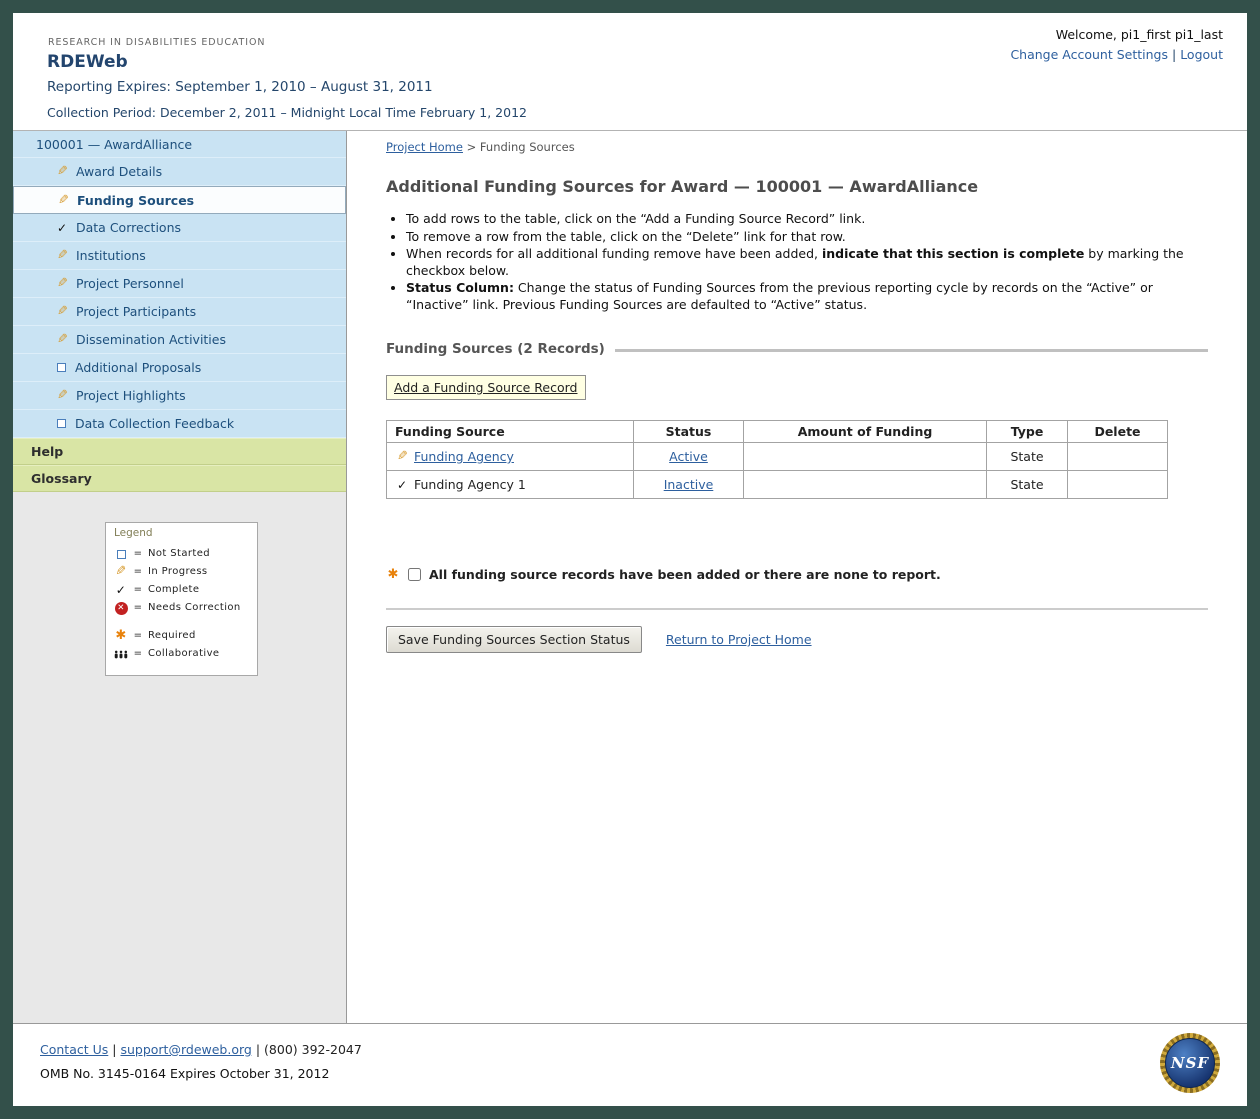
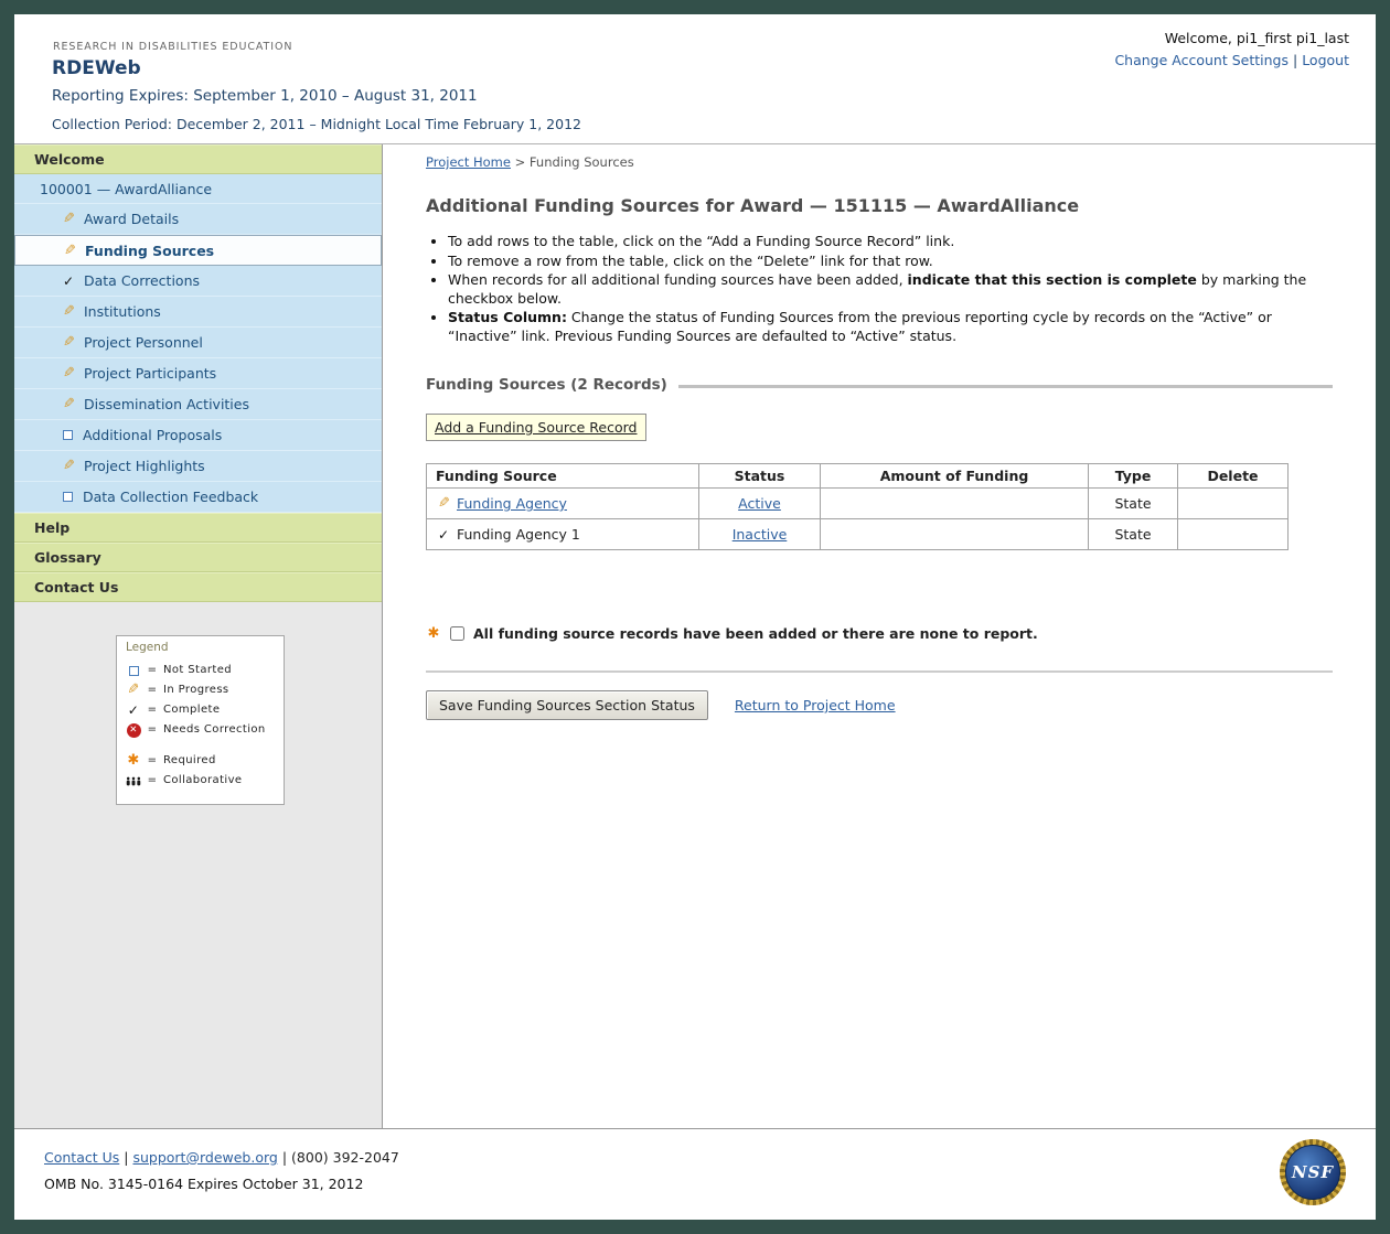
  RESEARCH IN DISABILITIES EDUCATION
  RDEWeb
  Reporting Expires: September 1, 2010 – August 31, 2011
  Collection Period: December 2, 2011 – Midnight Local Time February 1, 2012
  Welcome, pi1_first pi1_last
  Change Account Settings | Logout
+ Welcome
  100001 — AwardAlliance
  Award Details
  Funding Sources
  Data Corrections
  Institutions
  Project Personnel
  Project Participants
  Dissemination Activities
  Additional Proposals
  Project Highlights
  Data Collection Feedback
  Help
  Glossary
+ Contact Us
  Legend
  =
  Not Started
  =
  In Progress
  =
  Complete
  =
  Needs Correction
  =
  Required
  =
  Collaborative
  Project Home > Funding Sources
- Additional Funding Sources for Award — 100001 — AwardAlliance
+ Additional Funding Sources for Award — 151115 — AwardAlliance
  To add rows to the table, click on the “Add a Funding Source Record” link.
  To remove a row from the table, click on the “Delete” link for that row.
- When records for all additional funding remove have been added, indicate that this section is complete by marking the checkbox below.
+ When records for all additional funding sources have been added, indicate that this section is complete by marking the checkbox below.
  Status Column: Change the status of Funding Sources from the previous reporting cycle by records on the “Active” or “Inactive” link. Previous Funding Sources are defaulted to “Active” status.
  Funding Sources (2 Records)
  Add a Funding Source Record
  Funding Source	Status	Amount of Funding	Type	Delete
  Funding Agency	Active		State
  Funding Agency 1	Inactive		State
  All funding source records have been added or there are none to report.
  Save Funding Sources Section Status
  Return to Project Home
  Contact Us | support@rdeweb.org | (800) 392-2047
  OMB No. 3145-0164 Expires October 31, 2012
  NSF
